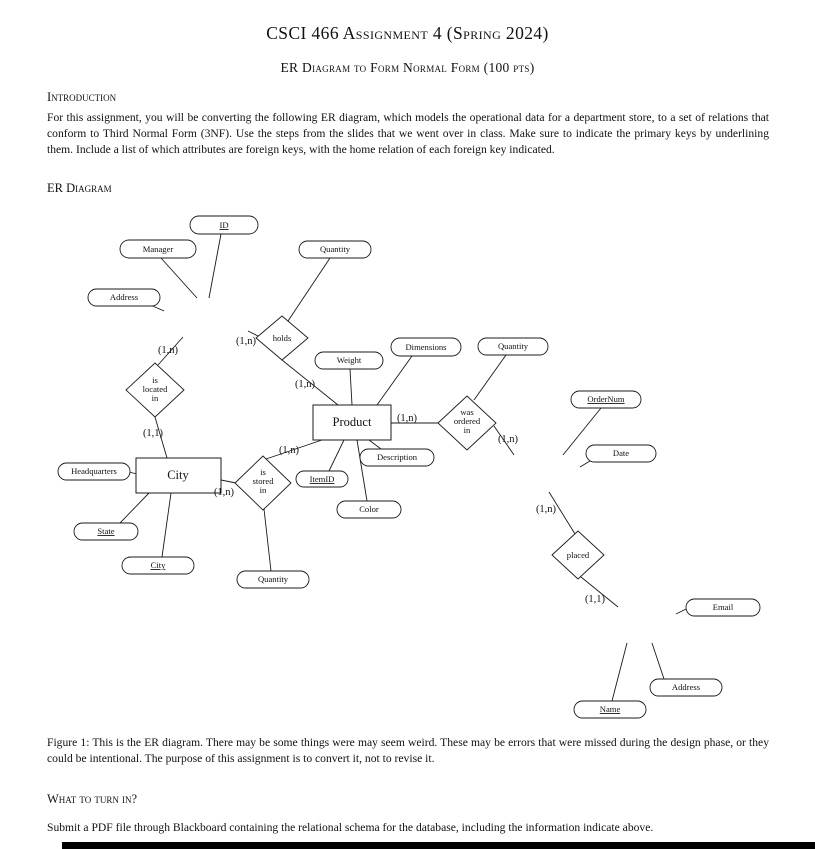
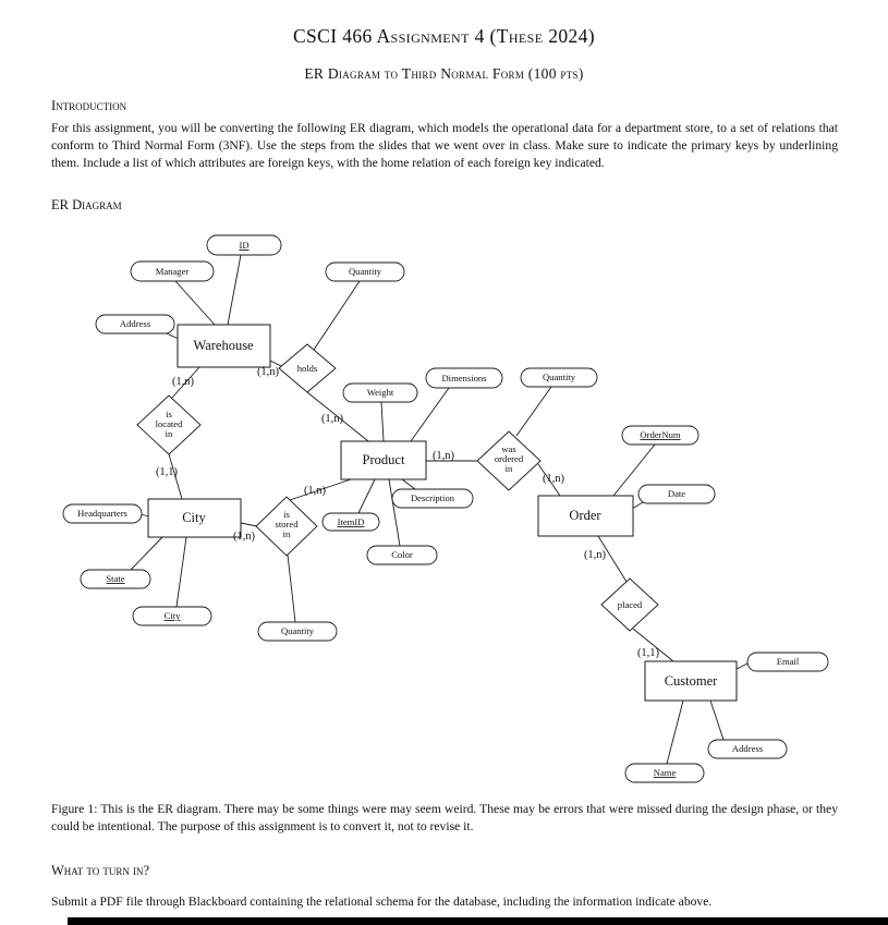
- CSCI 466 Assignment 4 (Spring 2024)
+ CSCI 466 Assignment 4 (These 2024)
- ER Diagram to Form Normal Form (100 pts)
+ ER Diagram to Third Normal Form (100 pts)
  Introduction
  For this assignment, you will be converting the following ER diagram, which models the operational data for a department store, to a set of relations that conform to Third Normal Form (3NF). Use the steps from the slides that we went over in class. Make sure to indicate the primary keys by underlining them. Include a list of which attributes are foreign keys, with the home relation of each foreign key indicated.
  ER Diagram
  holds
  is
  located
  in
  is
  stored
  in
  was
  ordered
  in
  placed
+ Warehouse
  Product
  City
+ Order
+ Customer
  ID
  Manager
  Quantity
  Address
  Weight
  Dimensions
  Quantity
  OrderNum
  Date
  Description
  Headquarters
  ItemID
  Color
  State
  City
  Quantity
  Email
  Address
  Name
  (1,n)
  (1,n)
  (1,n)
  (1,1)
  (1,n)
  (1,n)
  (1,n)
  (1,n)
  (1,n)
  (1,1)
  Figure 1: This is the ER diagram. There may be some things were may seem weird. These may be errors that were missed during the design phase, or they could be intentional. The purpose of this assignment is to convert it, not to revise it.
  What to turn in?
  Submit a PDF file through Blackboard containing the relational schema for the database, including the information indicate above.
